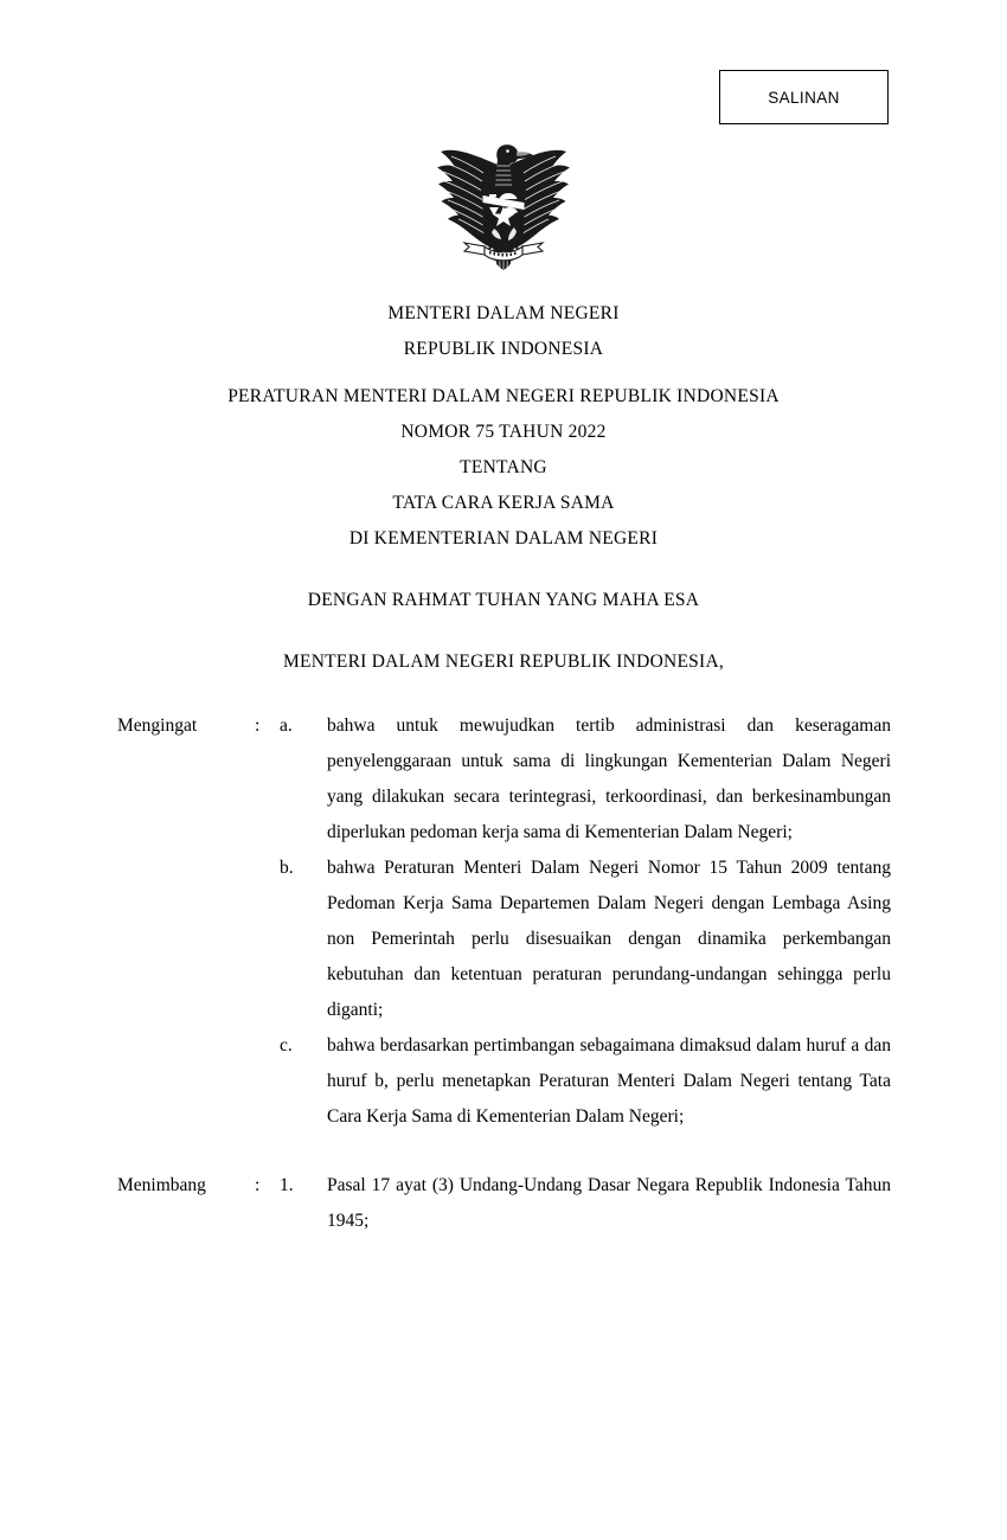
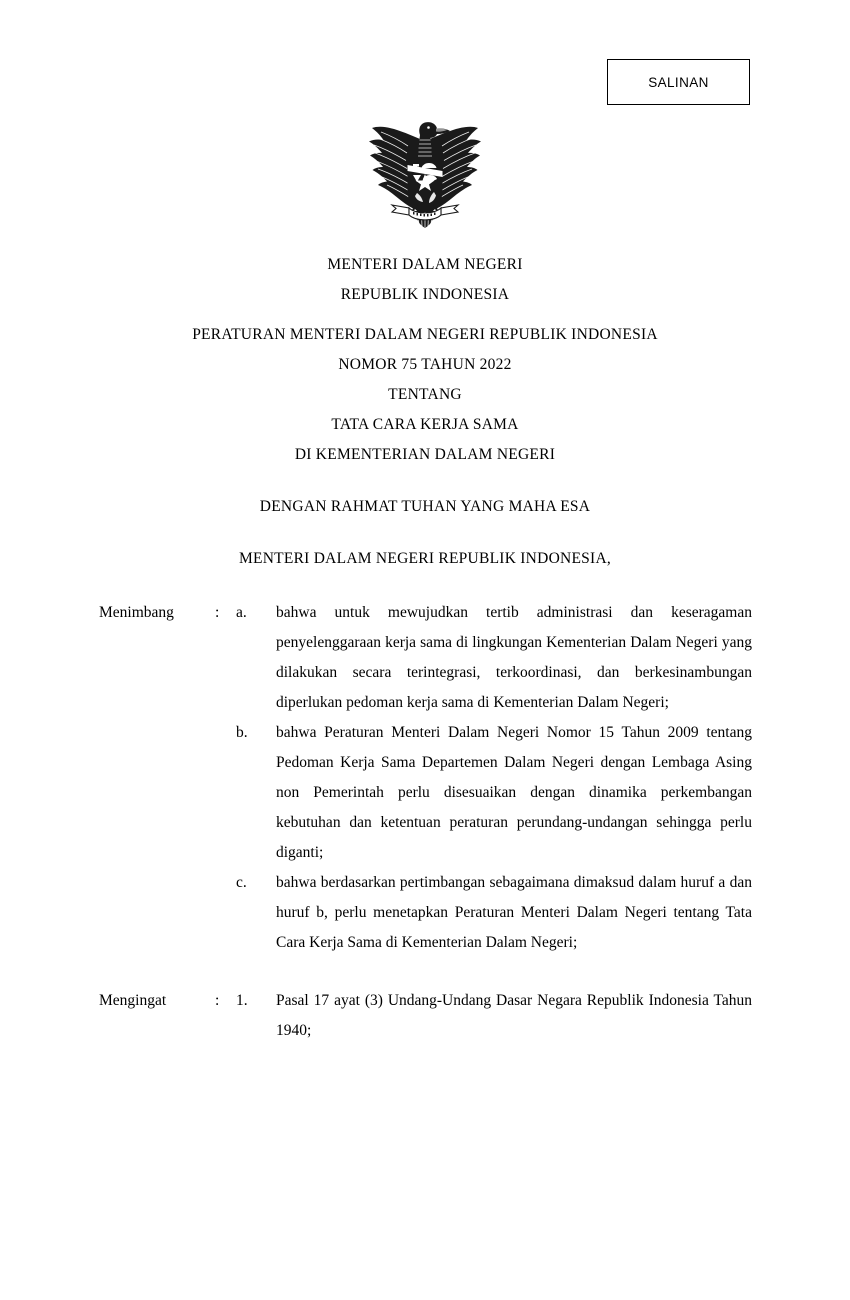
  SALINAN
  MENTERI DALAM NEGERI
  REPUBLIK INDONESIA
  PERATURAN MENTERI DALAM NEGERI REPUBLIK INDONESIA
  NOMOR 75 TAHUN 2022
  TENTANG
  TATA CARA KERJA SAMA
  DI KEMENTERIAN DALAM NEGERI
  DENGAN RAHMAT TUHAN YANG MAHA ESA
  MENTERI DALAM NEGERI REPUBLIK INDONESIA,
- Mengingat
+ Menimbang
  :
  a.
- bahwa untuk mewujudkan tertib administrasi dan keseragaman penyelenggaraan untuk sama di lingkungan Kementerian Dalam Negeri yang dilakukan secara terintegrasi, terkoordinasi, dan berkesinambungan diperlukan pedoman kerja sama di Kementerian Dalam Negeri;
+ bahwa untuk mewujudkan tertib administrasi dan keseragaman penyelenggaraan kerja sama di lingkungan Kementerian Dalam Negeri yang dilakukan secara terintegrasi, terkoordinasi, dan berkesinambungan diperlukan pedoman kerja sama di Kementerian Dalam Negeri;
  b.
  bahwa Peraturan Menteri Dalam Negeri Nomor 15 Tahun 2009 tentang Pedoman Kerja Sama Departemen Dalam Negeri dengan Lembaga Asing non Pemerintah perlu disesuaikan dengan dinamika perkembangan kebutuhan dan ketentuan peraturan perundang-undangan sehingga perlu diganti;
  c.
  bahwa berdasarkan pertimbangan sebagaimana dimaksud dalam huruf a dan huruf b, perlu menetapkan Peraturan Menteri Dalam Negeri tentang Tata Cara Kerja Sama di Kementerian Dalam Negeri;
- Menimbang
+ Mengingat
  :
  1.
- Pasal 17 ayat (3) Undang-Undang Dasar Negara Republik Indonesia Tahun 1945;
+ Pasal 17 ayat (3) Undang-Undang Dasar Negara Republik Indonesia Tahun 1940;
